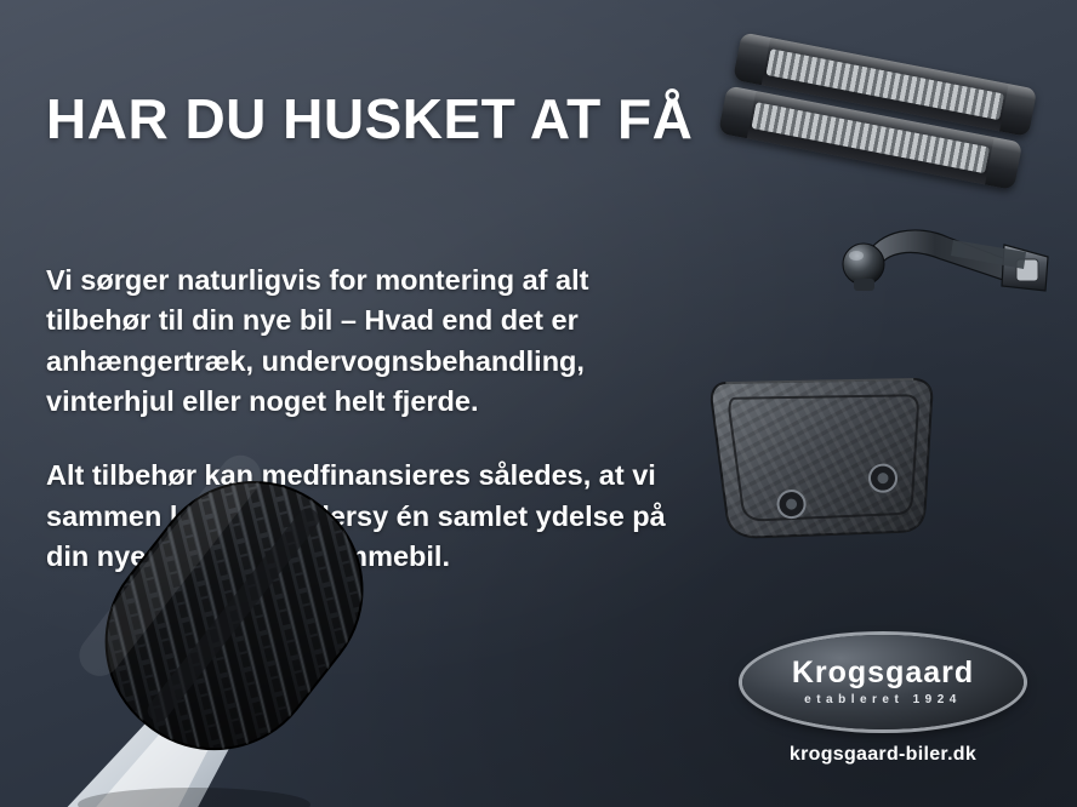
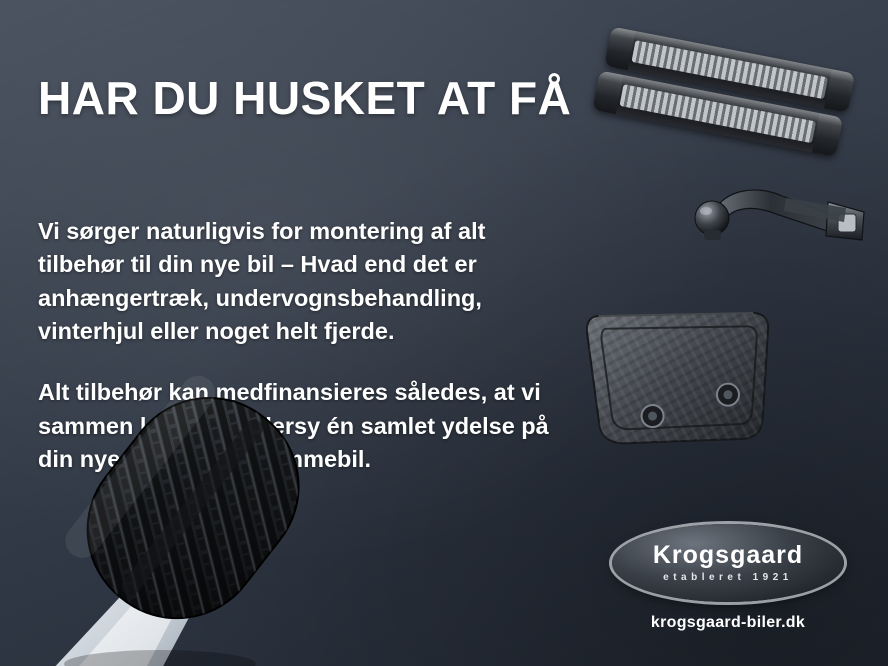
  HAR DU HUSKET AT FÅ
  Vi sørger naturligvis for montering af alt tilbehør til din nye bil – Hvad end det er anhængertræk, undervognsbehandling, vinterhjul eller noget helt fjerde.
  Alt tilbehør kan medfinansieres således, at vi sammenersy én samlet ydelse på din nyemebil.
  Krogsgaard
- etableret 1924
+ etableret 1921
  krogsgaard-biler.dk
